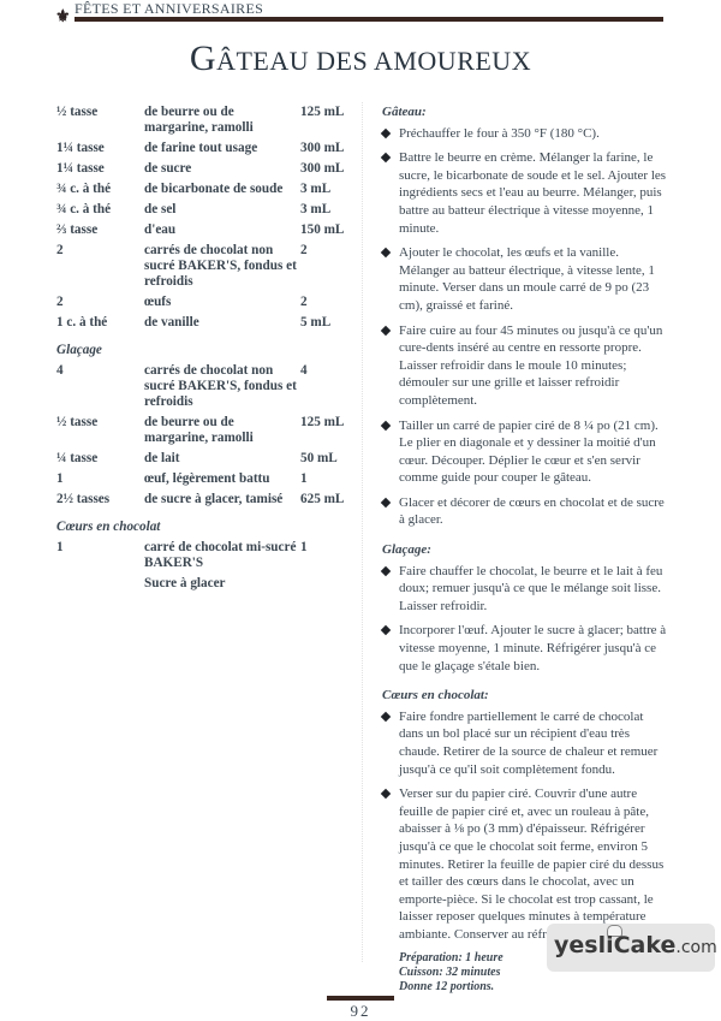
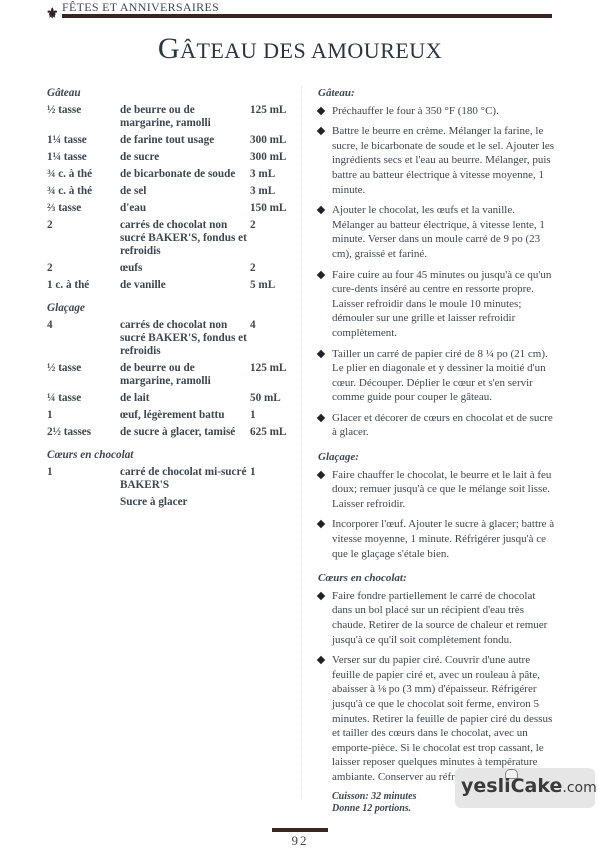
  ⚜
  FÊTES ET ANNIVERSAIRES
  GÂTEAU DES AMOUREUX
+ Gâteau
  ½ tasse
  de beurre ou de margarine, ramolli
  125 mL
  1¼ tasse
  de farine tout usage
  300 mL
  1¼ tasse
  de sucre
  300 mL
  ¾ c. à thé
  de bicarbonate de soude
  3 mL
  ¾ c. à thé
  de sel
  3 mL
  ⅔ tasse
  d'eau
  150 mL
  2
  carrés de chocolat non sucré BAKER'S, fondus et refroidis
  2
  2
  œufs
  2
  1 c. à thé
  de vanille
  5 mL
  Glaçage
  4
  carrés de chocolat non sucré BAKER'S, fondus et refroidis
  4
  ½ tasse
  de beurre ou de margarine, ramolli
  125 mL
  ¼ tasse
  de lait
  50 mL
  1
  œuf, légèrement battu
  1
  2½ tasses
  de sucre à glacer, tamisé
  625 mL
  Cœurs en chocolat
  1
  carré de chocolat mi-sucré BAKER'S
  1
  Sucre à glacer
  Gâteau:
  Préchauffer le four à 350 °F (180 °C).
  Battre le beurre en crème. Mélanger la farine, le sucre, le bicarbonate de soude et le sel. Ajouter les ingrédients secs et l'eau au beurre. Mélanger, puis battre au batteur électrique à vitesse moyenne, 1 minute.
  Ajouter le chocolat, les œufs et la vanille. Mélanger au batteur électrique, à vitesse lente, 1 minute. Verser dans un moule carré de 9 po (23 cm), graissé et fariné.
  Faire cuire au four 45 minutes ou jusqu'à ce qu'un cure-dents inséré au centre en ressorte propre. Laisser refroidir dans le moule 10 minutes; démouler sur une grille et laisser refroidir complètement.
  Tailler un carré de papier ciré de 8 ¼ po (21 cm). Le plier en diagonale et y dessiner la moitié d'un cœur. Découper. Déplier le cœur et s'en servir comme guide pour couper le gâteau.
  Glacer et décorer de cœurs en chocolat et de sucre à glacer.
  Glaçage:
  Faire chauffer le chocolat, le beurre et le lait à feu doux; remuer jusqu'à ce que le mélange soit lisse. Laisser refroidir.
  Incorporer l'œuf. Ajouter le sucre à glacer; battre à vitesse moyenne, 1 minute. Réfrigérer jusqu'à ce que le glaçage s'étale bien.
  Cœurs en chocolat:
  Faire fondre partiellement le carré de chocolat dans un bol placé sur un récipient d'eau très chaude. Retirer de la source de chaleur et remuer jusqu'à ce qu'il soit complètement fondu.
  Verser sur du papier ciré. Couvrir d'une autre feuille de papier ciré et, avec un rouleau à pâte, abaisser à ⅛ po (3 mm) d'épaisseur. Réfrigérer jusqu'à ce que le chocolat soit ferme, environ 5 minutes. Retirer la feuille de papier ciré du dessus et tailler des cœurs dans le chocolat, avec un emporte-pièce. Si le chocolat est trop cassant, le laisser reposer quelques minutes à température ambiante. Conserver au réfr
- Préparation: 1 heure
  Cuisson: 32 minutes
  Donne 12 portions.
  yesliCake.com
  92
